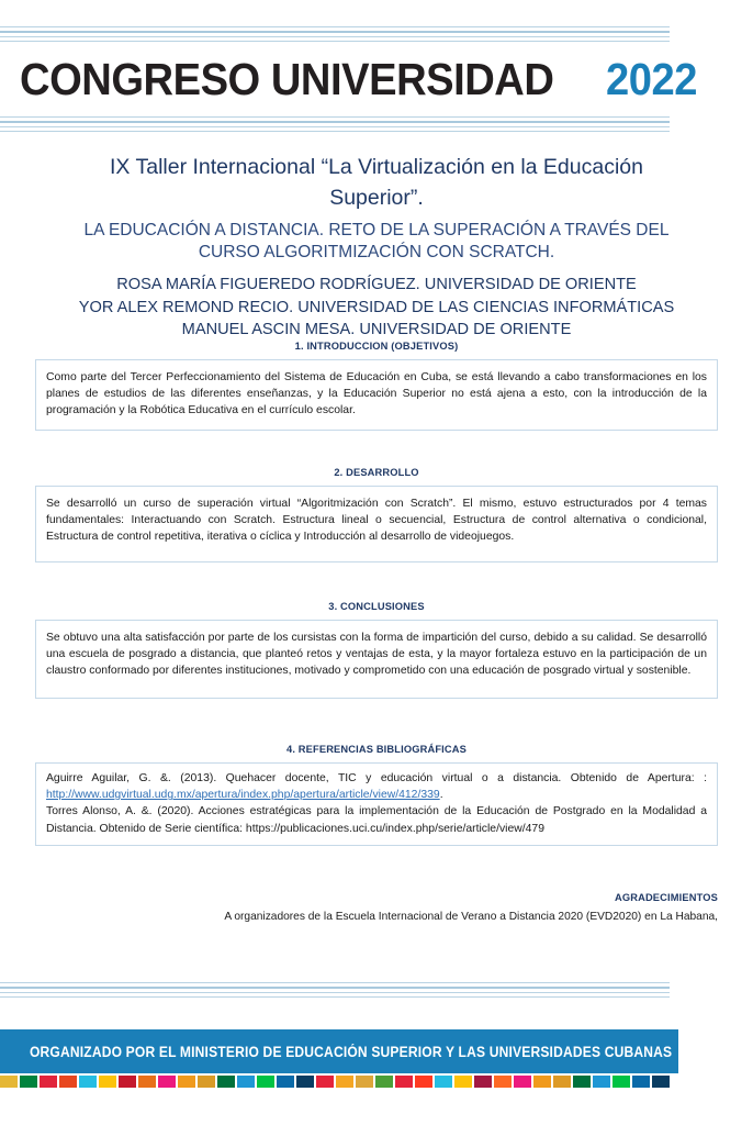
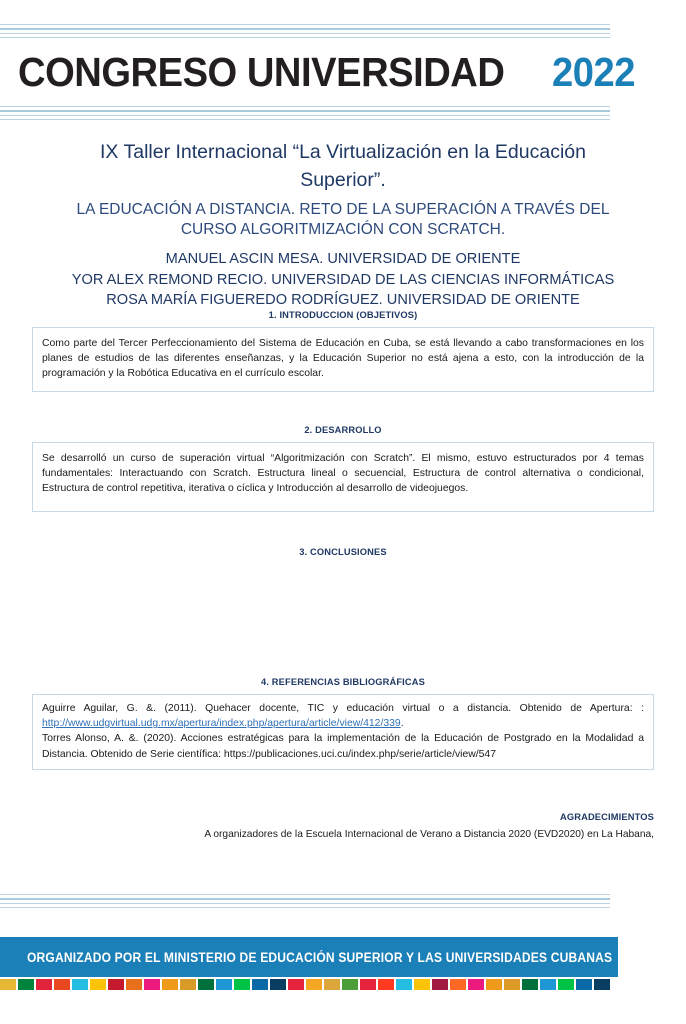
  CONGRESO UNIVERSIDAD
  2022
  IX Taller Internacional “La Virtualización en la Educación Superior”.
  LA EDUCACIÓN A DISTANCIA. RETO DE LA SUPERACIÓN A TRAVÉS DEL CURSO ALGORITMIZACIÓN CON SCRATCH.
- ROSA MARÍA FIGUEREDO RODRÍGUEZ. UNIVERSIDAD DE ORIENTE
+ MANUEL ASCIN MESA. UNIVERSIDAD DE ORIENTE
  YOR ALEX REMOND RECIO. UNIVERSIDAD DE LAS CIENCIAS INFORMÁTICAS
- MANUEL ASCIN MESA. UNIVERSIDAD DE ORIENTE
+ ROSA MARÍA FIGUEREDO RODRÍGUEZ. UNIVERSIDAD DE ORIENTE
  1. INTRODUCCION (OBJETIVOS)
  Como parte del Tercer Perfeccionamiento del Sistema de Educación en Cuba, se está llevando a cabo transformaciones en los planes de estudios de las diferentes enseñanzas, y la Educación Superior no está ajena a esto, con la introducción de la programación y la Robótica Educativa en el currículo escolar.
  2. DESARROLLO
  Se desarrolló un curso de superación virtual “Algoritmización con Scratch”. El mismo, estuvo estructurados por 4 temas fundamentales: Interactuando con Scratch. Estructura lineal o secuencial, Estructura de control alternativa o condicional, Estructura de control repetitiva, iterativa o cíclica y Introducción al desarrollo de videojuegos.
  3. CONCLUSIONES
- Se obtuvo una alta satisfacción por parte de los cursistas con la forma de impartición del curso, debido a su calidad. Se desarrolló una escuela de posgrado a distancia, que planteó retos y ventajas de esta, y la mayor fortaleza estuvo en la participación de un claustro conformado por diferentes instituciones, motivado y comprometido con una educación de posgrado virtual y sostenible.
  4. REFERENCIAS BIBLIOGRÁFICAS
- Aguirre Aguilar, G. &. (2013). Quehacer docente, TIC y educación virtual o a distancia. Obtenido de Apertura: : http://www.udgvirtual.udg.mx/apertura/index.php/apertura/article/view/412/339.
+ Aguirre Aguilar, G. &. (2011). Quehacer docente, TIC y educación virtual o a distancia. Obtenido de Apertura: : http://www.udgvirtual.udg.mx/apertura/index.php/apertura/article/view/412/339.
- Torres Alonso, A. &. (2020). Acciones estratégicas para la implementación de la Educación de Postgrado en la Modalidad a Distancia. Obtenido de Serie científica: https://publicaciones.uci.cu/index.php/serie/article/view/479
+ Torres Alonso, A. &. (2020). Acciones estratégicas para la implementación de la Educación de Postgrado en la Modalidad a Distancia. Obtenido de Serie científica: https://publicaciones.uci.cu/index.php/serie/article/view/547
  AGRADECIMIENTOS
  A organizadores de la Escuela Internacional de Verano a Distancia 2020 (EVD2020) en La Habana,
  ORGANIZADO POR EL MINISTERIO DE EDUCACIÓN SUPERIOR Y LAS UNIVERSIDADES CUBANAS
